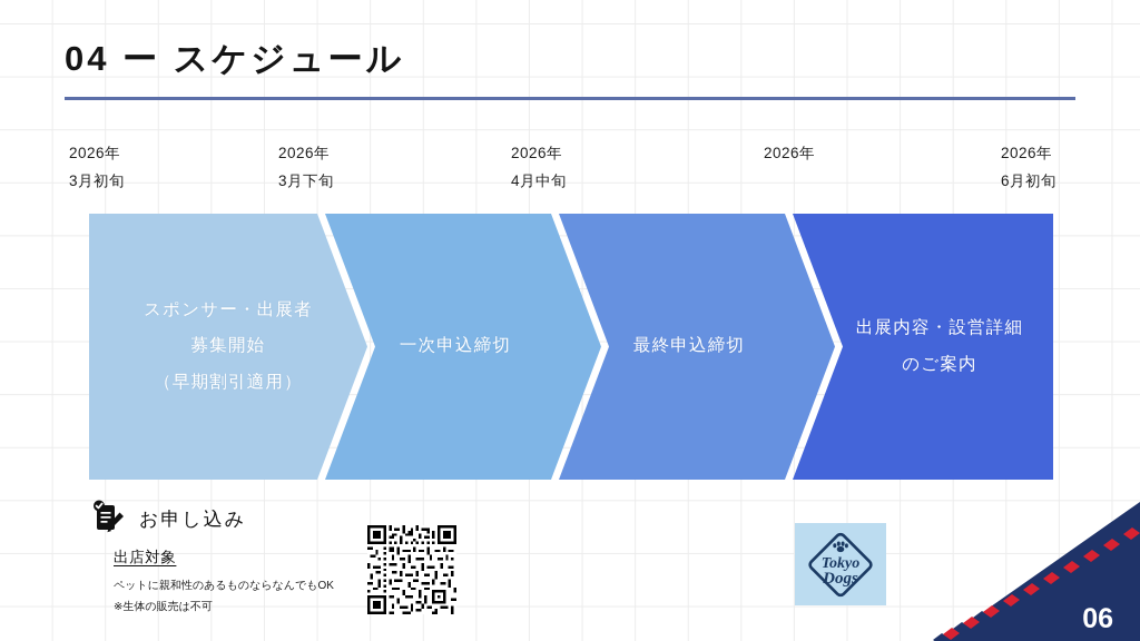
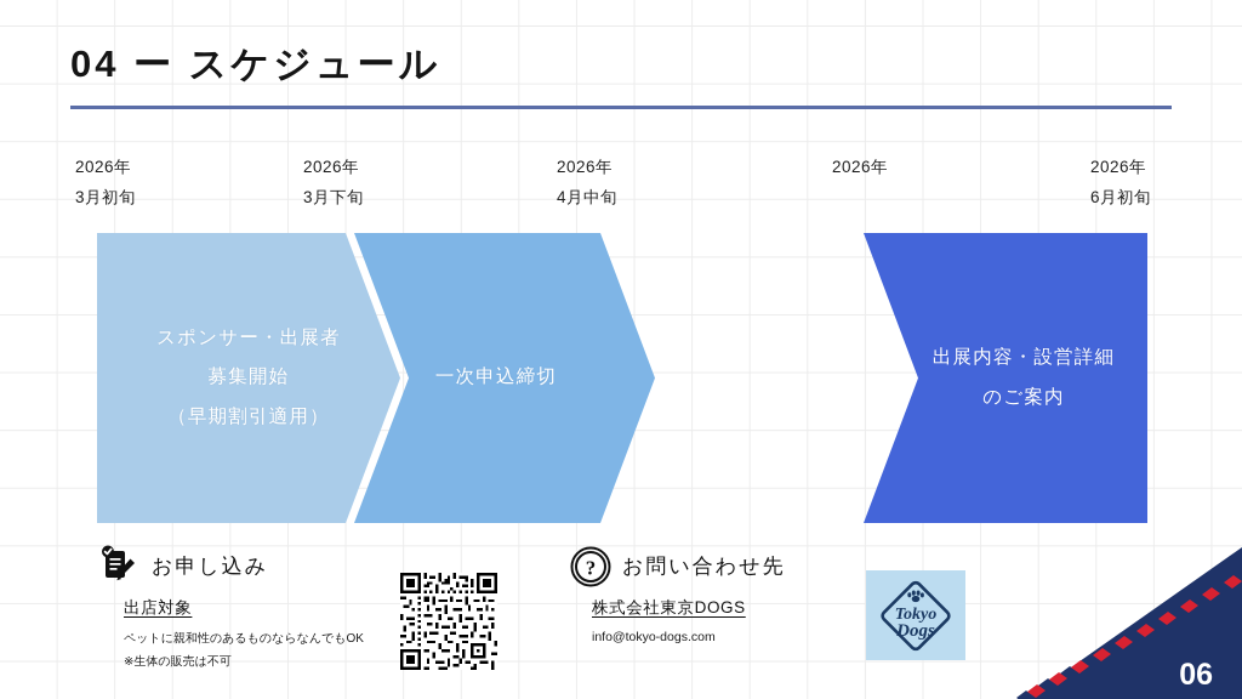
  04 ー スケジュール
  2026年
  3月初旬
  2026年
  3月下旬
  2026年
  4月中旬
  2026年
  2026年
  6月初旬
  スポンサー・出展者
  募集開始
  （早期割引適用）
  一次申込締切
- 最終申込締切
  出展内容・設営詳細
  のご案内
  お申し込み
  出店対象
  ペットに親和性のあるものならなんでもOK
  ※生体の販売は不可
+ ?
+ お問い合わせ先
+ 株式会社東京DOGS
+ info@tokyo-dogs.com
  Tokyo
  Dogs
  06
